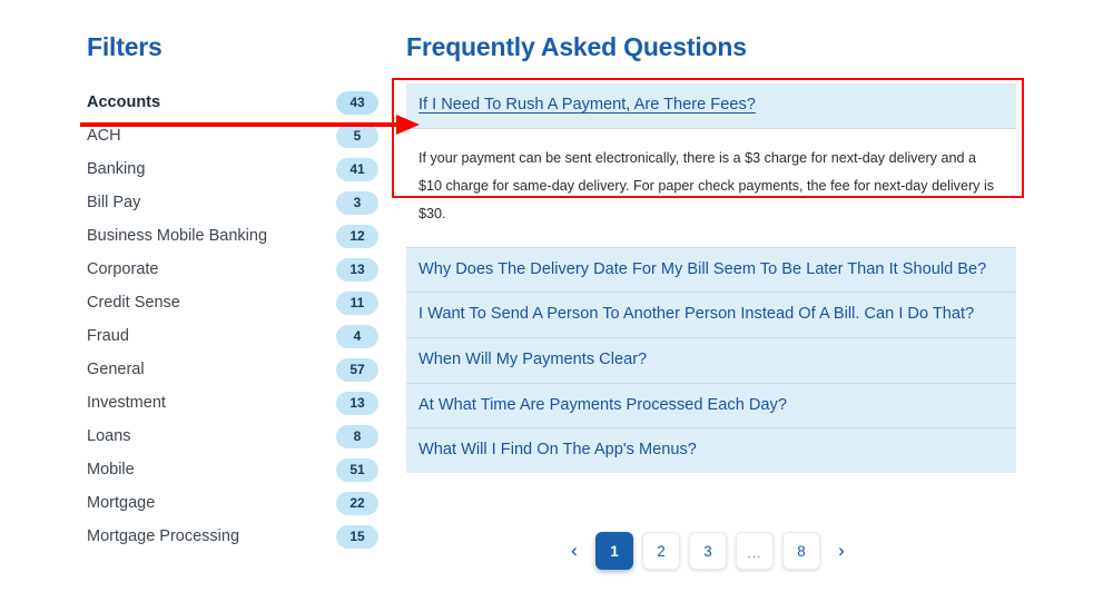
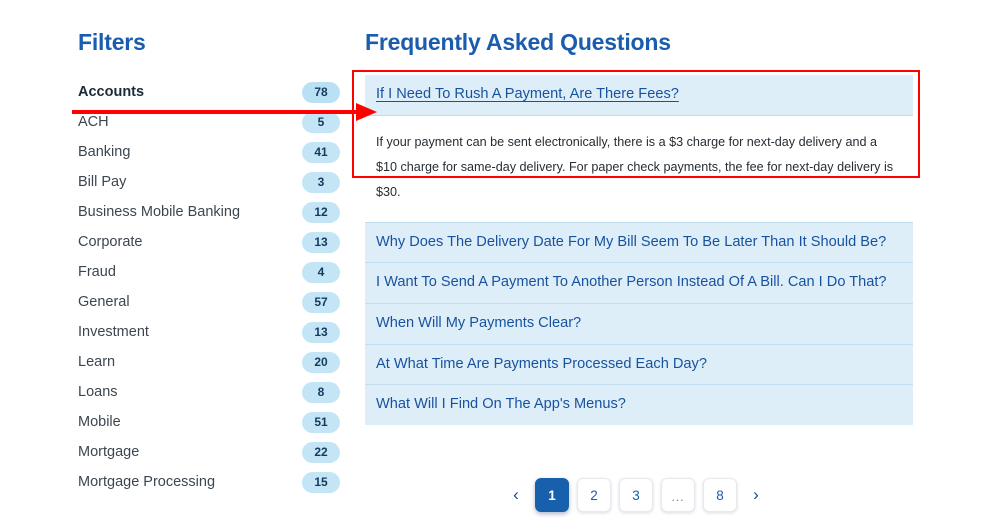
  Filters
  Accounts
- 43
+ 78
  ACH
  5
  Banking
  41
  Bill Pay
  3
  Business Mobile Banking
  12
  Corporate
  13
- Credit Sense
- 11
  Fraud
  4
  General
  57
  Investment
  13
+ Learn
+ 20
  Loans
  8
  Mobile
  51
  Mortgage
  22
  Mortgage Processing
  15
  Frequently Asked Questions
  If I Need To Rush A Payment, Are There Fees?
  If your payment can be sent electronically, there is a $3 charge for next-day delivery and a $10 charge for same-day delivery. For paper check payments, the fee for next-day delivery is $30.
  Why Does The Delivery Date For My Bill Seem To Be Later Than It Should Be?
- I Want To Send A Person To Another Person Instead Of A Bill. Can I Do That?
+ I Want To Send A Payment To Another Person Instead Of A Bill. Can I Do That?
  When Will My Payments Clear?
  At What Time Are Payments Processed Each Day?
  What Will I Find On The App's Menus?
  ‹
  1
  2
  3
  ...
  8
  ›
